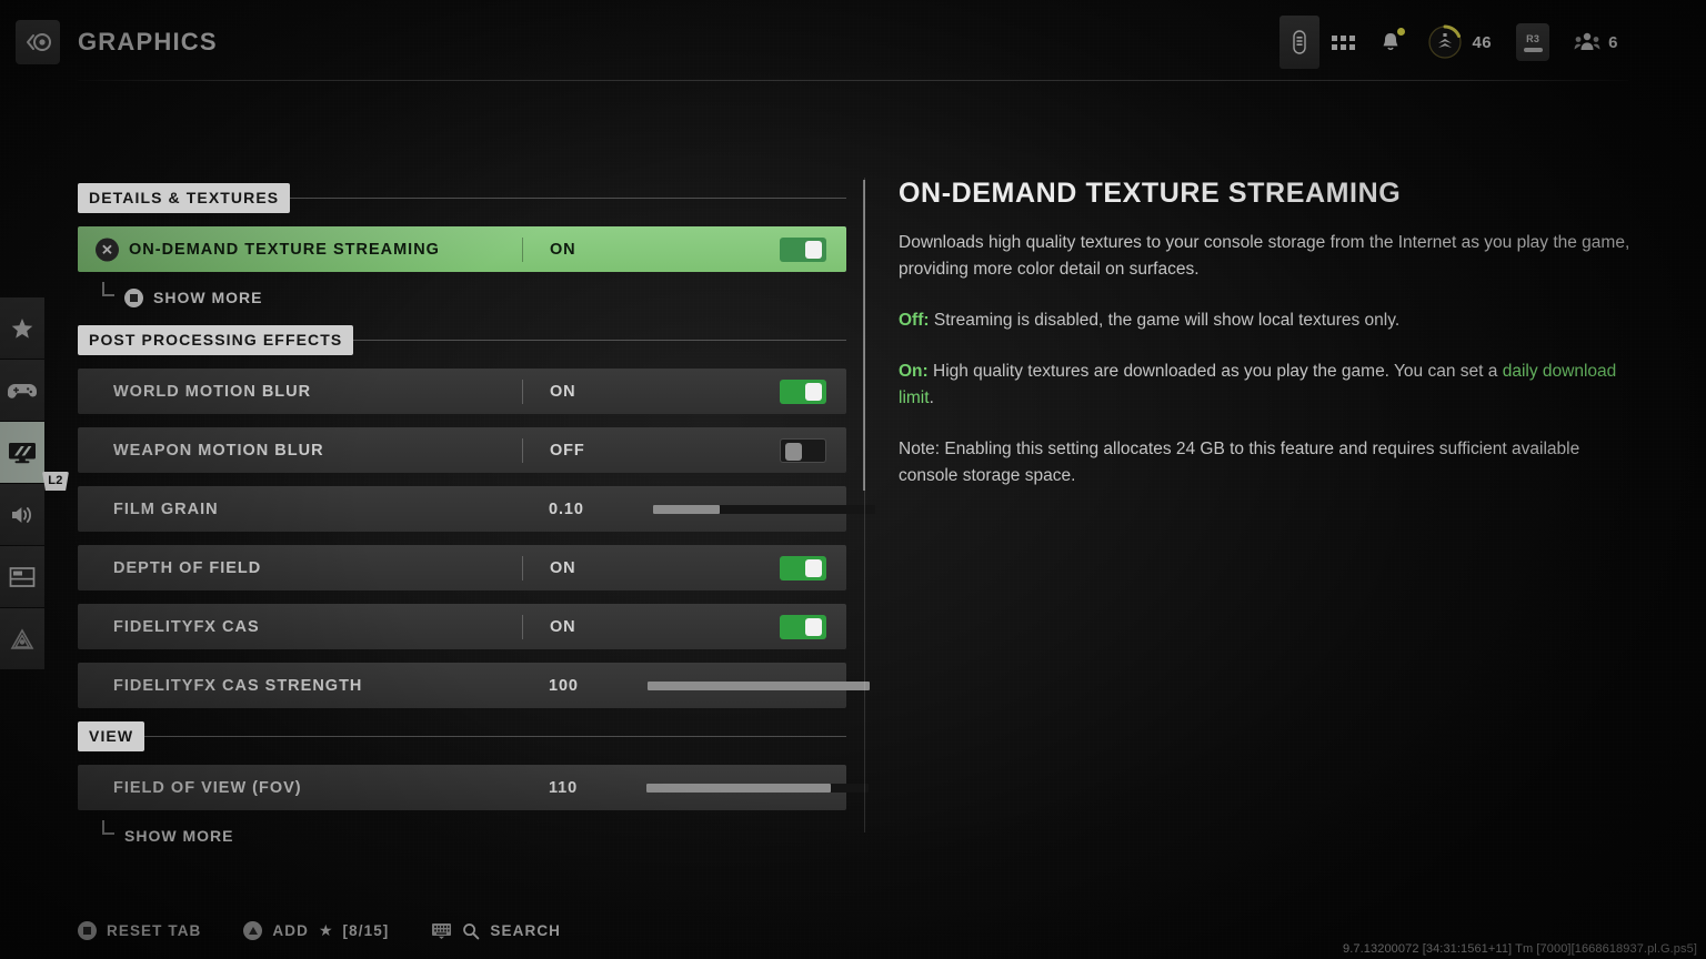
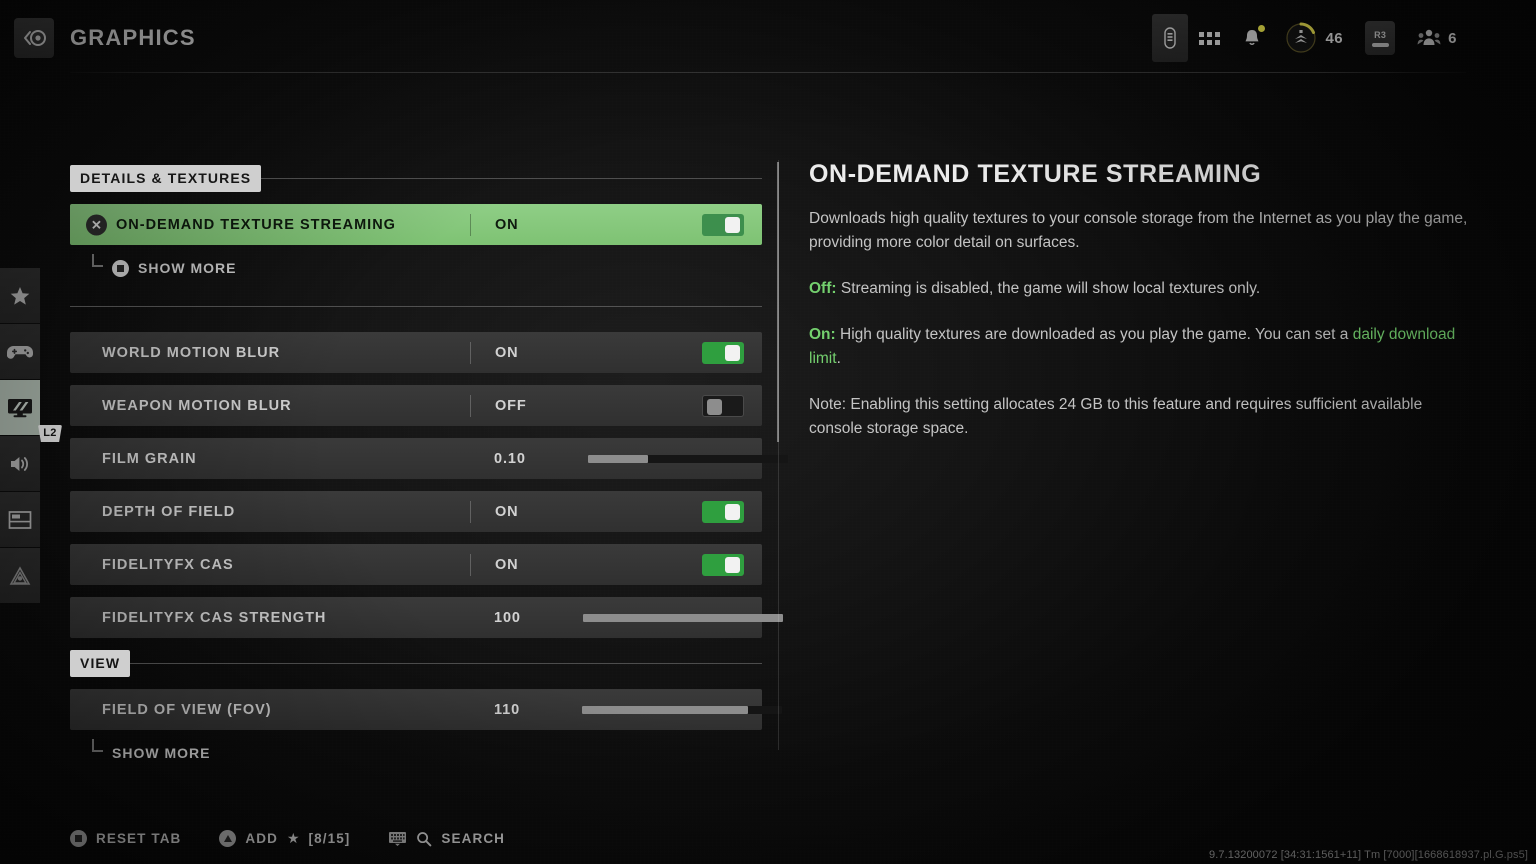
  DETAILS & TEXTURES
- POST PROCESSING EFFECTS
  VIEW
